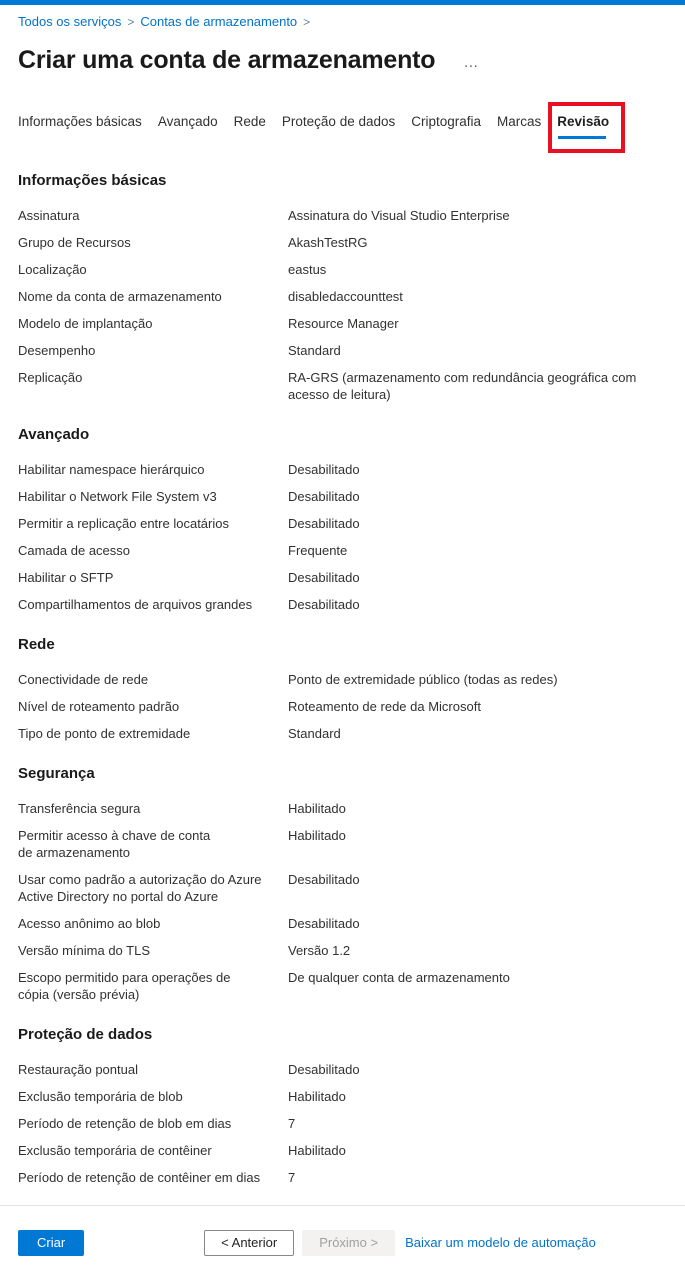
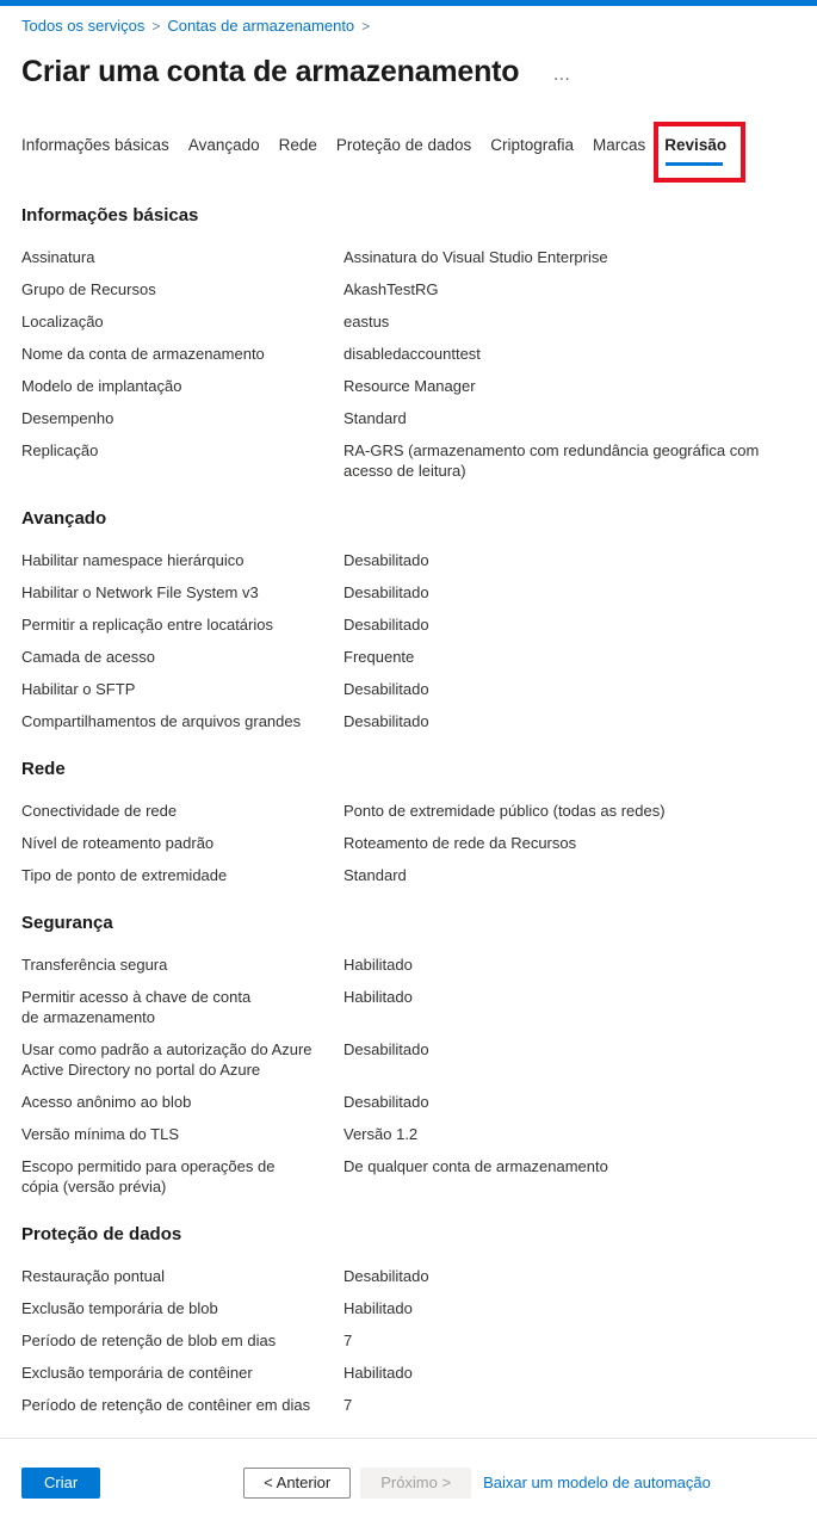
  Todos os serviços > Contas de armazenamento >
  Criar uma conta de armazenamento
  …
  Informações básicas
  Avançado
  Rede
  Proteção de dados
  Criptografia
  Marcas
  Revisão
  Informações básicas
  Assinatura
  Assinatura do Visual Studio Enterprise
  Grupo de Recursos
  AkashTestRG
  Localização
  eastus
  Nome da conta de armazenamento
  disabledaccounttest
  Modelo de implantação
  Resource Manager
  Desempenho
  Standard
  Replicação
  RA-GRS (armazenamento com redundância geográfica com
  acesso de leitura)
  Avançado
  Habilitar namespace hierárquico
  Desabilitado
  Habilitar o Network File System v3
  Desabilitado
  Permitir a replicação entre locatários
  Desabilitado
  Camada de acesso
  Frequente
  Habilitar o SFTP
  Desabilitado
  Compartilhamentos de arquivos grandes
  Desabilitado
  Rede
  Conectividade de rede
  Ponto de extremidade público (todas as redes)
  Nível de roteamento padrão
- Roteamento de rede da Microsoft
+ Roteamento de rede da Recursos
  Tipo de ponto de extremidade
  Standard
  Segurança
  Transferência segura
  Habilitado
  Permitir acesso à chave de conta
  de armazenamento
  Habilitado
  Usar como padrão a autorização do Azure
  Active Directory no portal do Azure
  Desabilitado
  Acesso anônimo ao blob
  Desabilitado
  Versão mínima do TLS
  Versão 1.2
  Escopo permitido para operações de
  cópia (versão prévia)
  De qualquer conta de armazenamento
  Proteção de dados
  Restauração pontual
  Desabilitado
  Exclusão temporária de blob
  Habilitado
  Período de retenção de blob em dias
  7
  Exclusão temporária de contêiner
  Habilitado
  Período de retenção de contêiner em dias
  7
  Criar
  < Anterior
  Próximo >
  Baixar um modelo de automação
